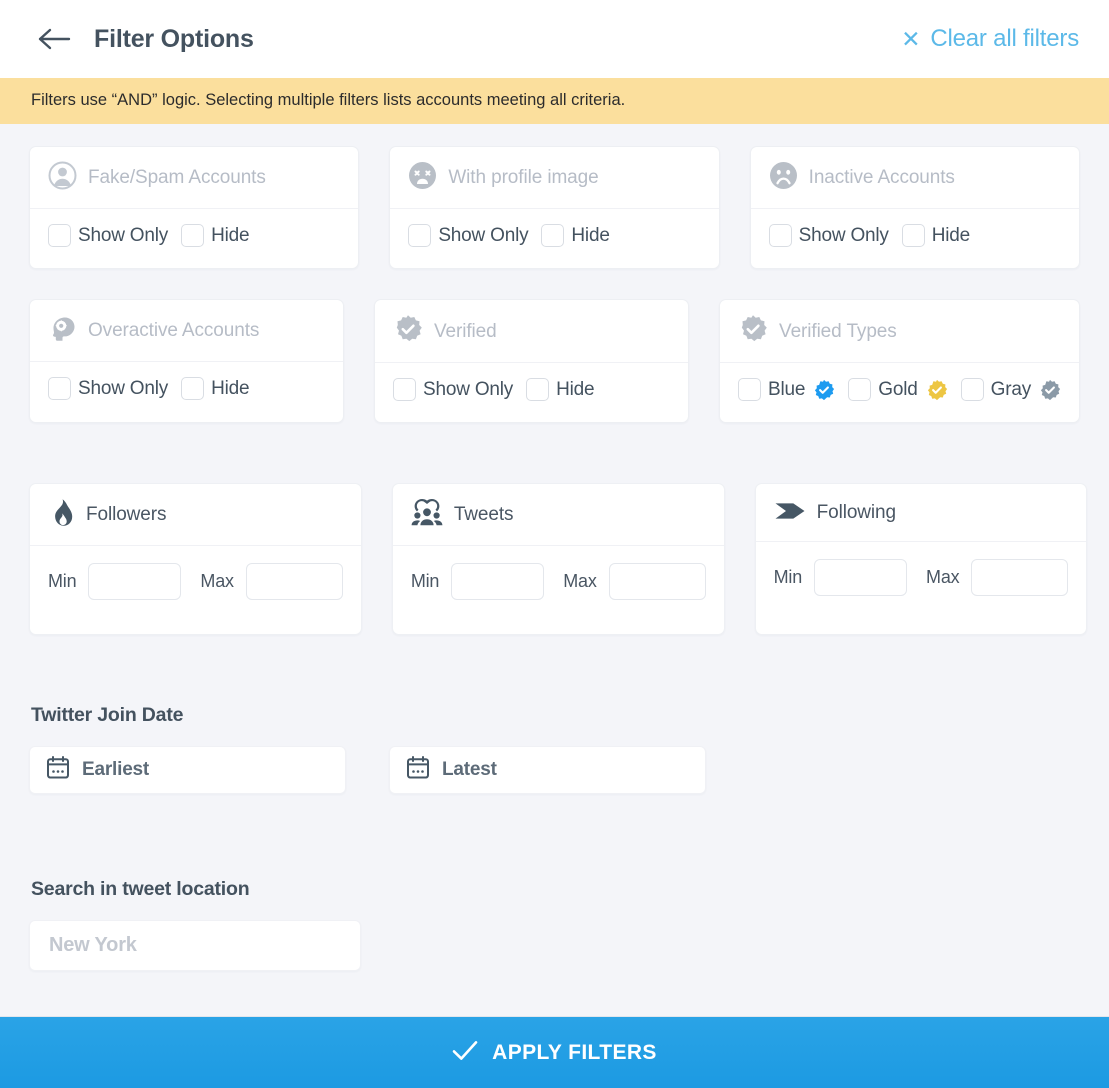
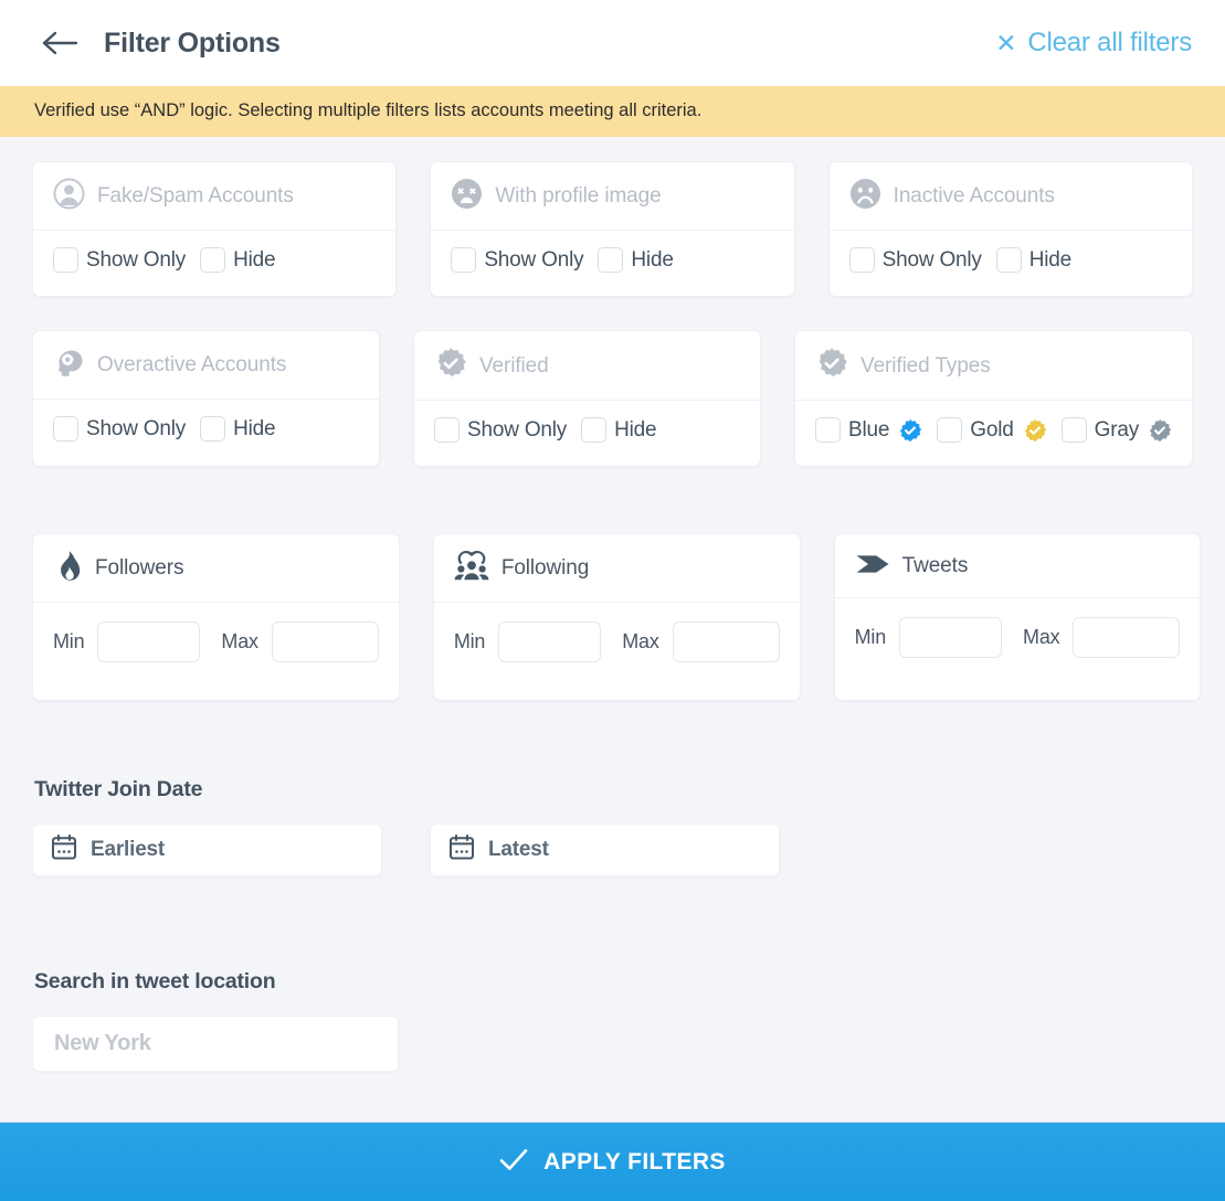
  Filter Options
  ✕
  Clear all filters
- Filters use “AND” logic. Selecting multiple filters lists accounts meeting all criteria.
+ Verified use “AND” logic. Selecting multiple filters lists accounts meeting all criteria.
  Fake/Spam Accounts
  Show Only
  Hide
  With profile image
  Show Only
  Hide
  Inactive Accounts
  Show Only
  Hide
  Overactive Accounts
  Show Only
  Hide
  Verified
  Show Only
  Hide
  Verified Types
  Blue
  Gold
  Gray
  Followers
  Min
  Max
- Tweets
+ Following
  Min
  Max
- Following
+ Tweets
  Min
  Max
  Twitter Join Date
  Earliest
  Latest
  Search in tweet location
  New York
  APPLY FILTERS
